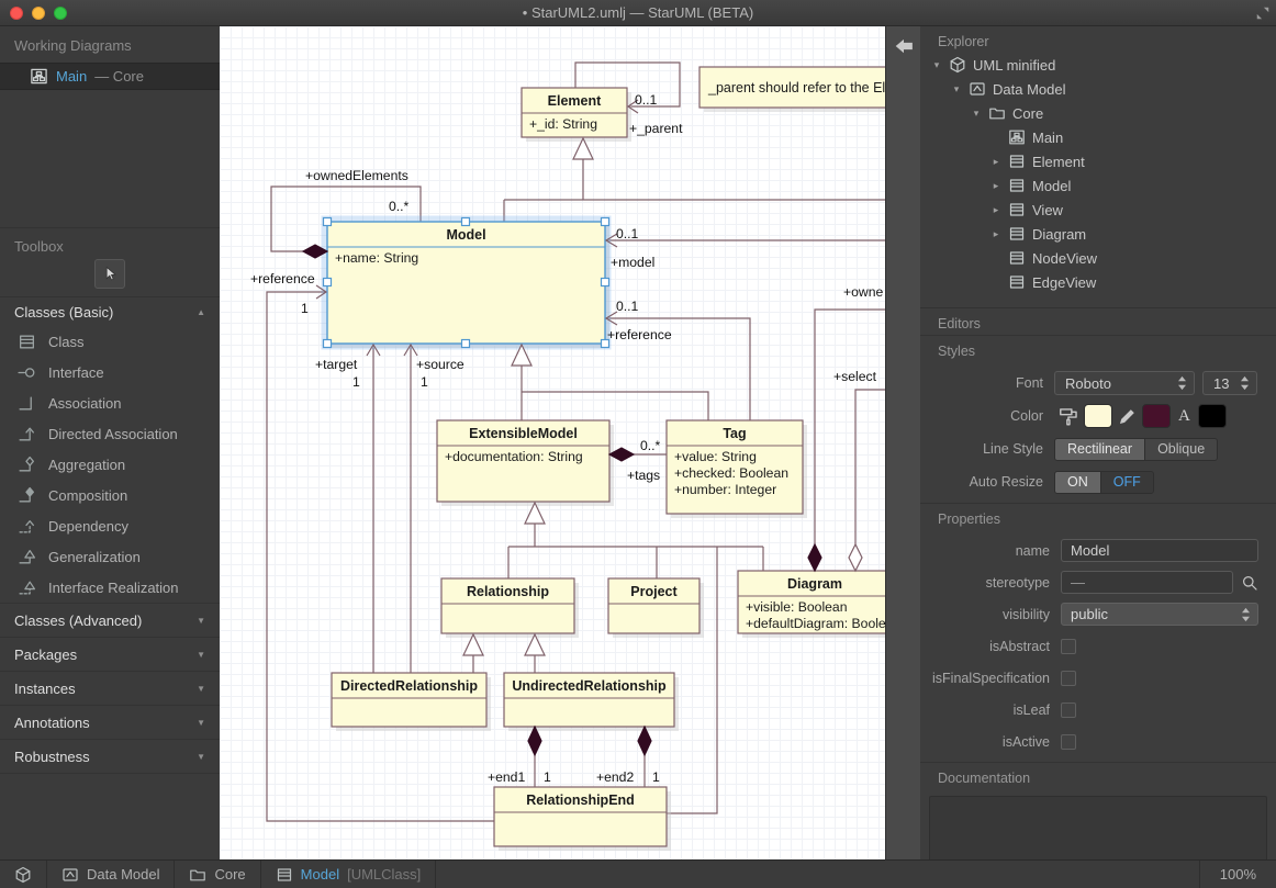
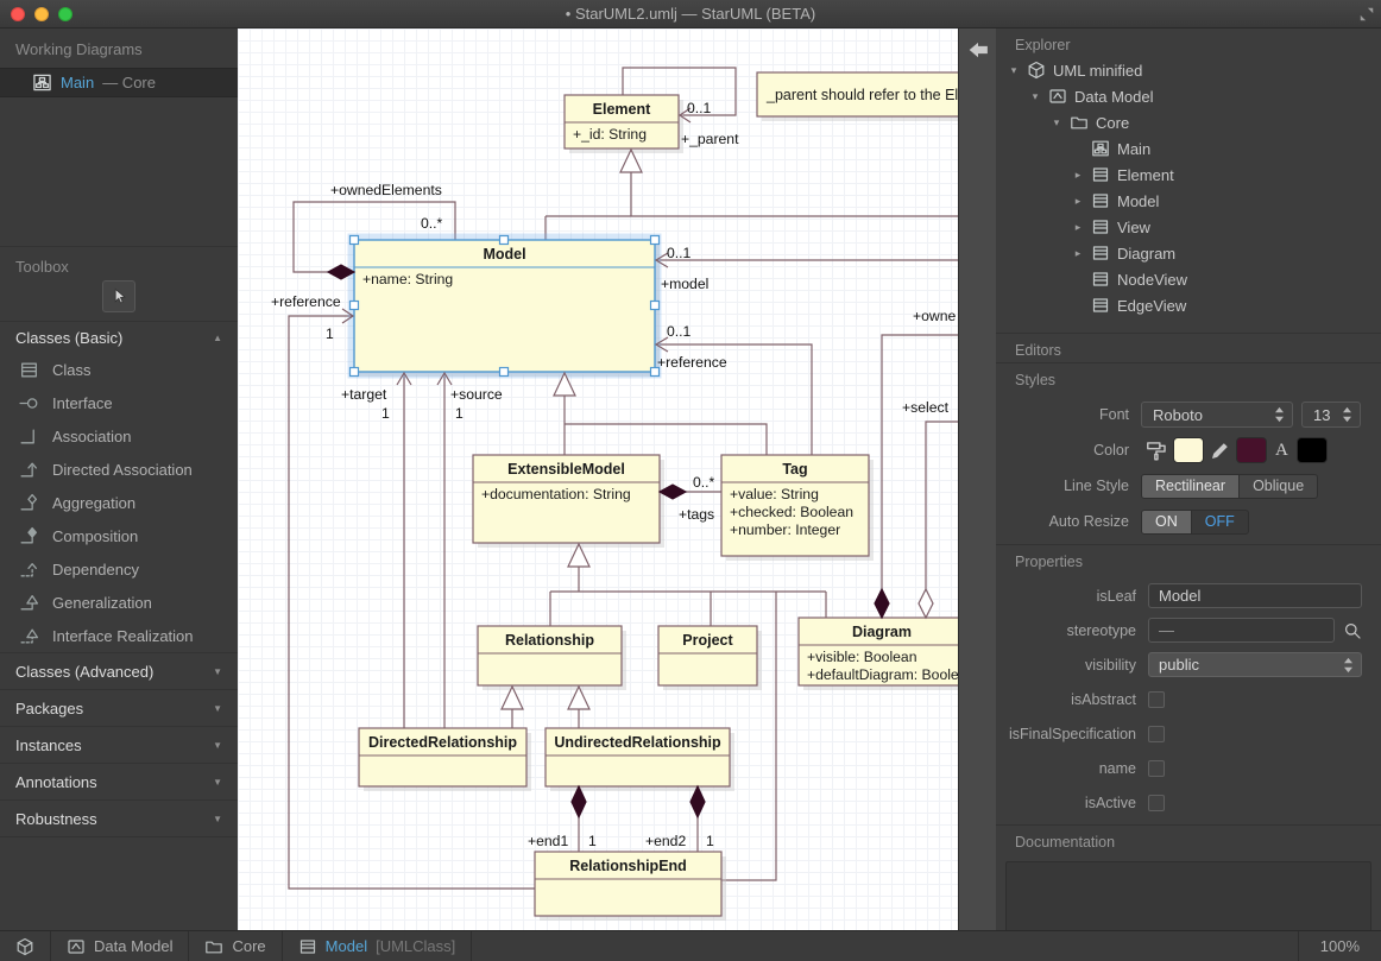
  • StarUML2.umlj — StarUML (BETA)
  Working Diagrams
  Main
  — Core
  Toolbox
  Classes (Basic)
  ▲
  Class
  Interface
  Association
  Directed Association
  Aggregation
  Composition
  Dependency
  Generalization
  Interface Realization
  Classes (Advanced)
  ▼
  Packages
  ▼
  Instances
  ▼
  Annotations
  ▼
  Robustness
  ▼
  Element
  +_id: String
  Model
  +name: String
  ExtensibleModel
  +documentation: String
  Tag
  +value: String
  +checked: Boolean
  +number: Integer
  Relationship
  Project
  Diagram
  +visible: Boolean
  +defaultDiagram: Boole
  DirectedRelationship
  UndirectedRelationship
  RelationshipEnd
  _parent should refer to the El
  0..1
  +_parent
  +ownedElements
  0..*
  +reference
  1
  0..1
  +model
  0..1
  +reference
  +owne
  +select
  +target
  1
  +source
  1
  0..*
  +tags
  +end1
  1
  +end2
  1
  Explorer
  ▾
  UML minified
  ▾
  Data Model
  ▾
  Core
  Main
  ▸
  Element
  ▸
  Model
  ▸
  View
  ▸
  Diagram
  NodeView
  EdgeView
  Editors
  Styles
  Font
  Roboto
  13
  Color
  A
  Line Style
  Rectilinear
  Oblique
  Auto Resize
  ON
  OFF
  Properties
- name
+ isLeaf
  Model
  stereotype
  —
  visibility
  public
  isAbstract
  isFinalSpecification
- isLeaf
+ name
  isActive
  Documentation
  Data Model
  Core
  Model
  [UMLClass]
  100%
